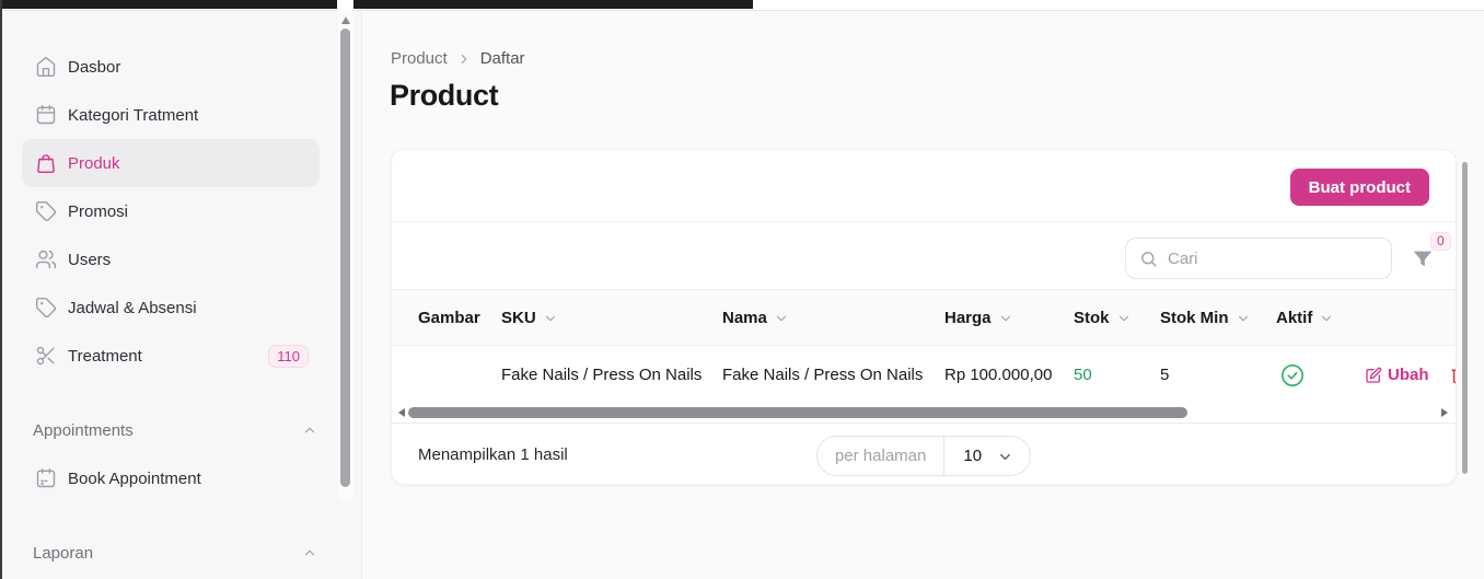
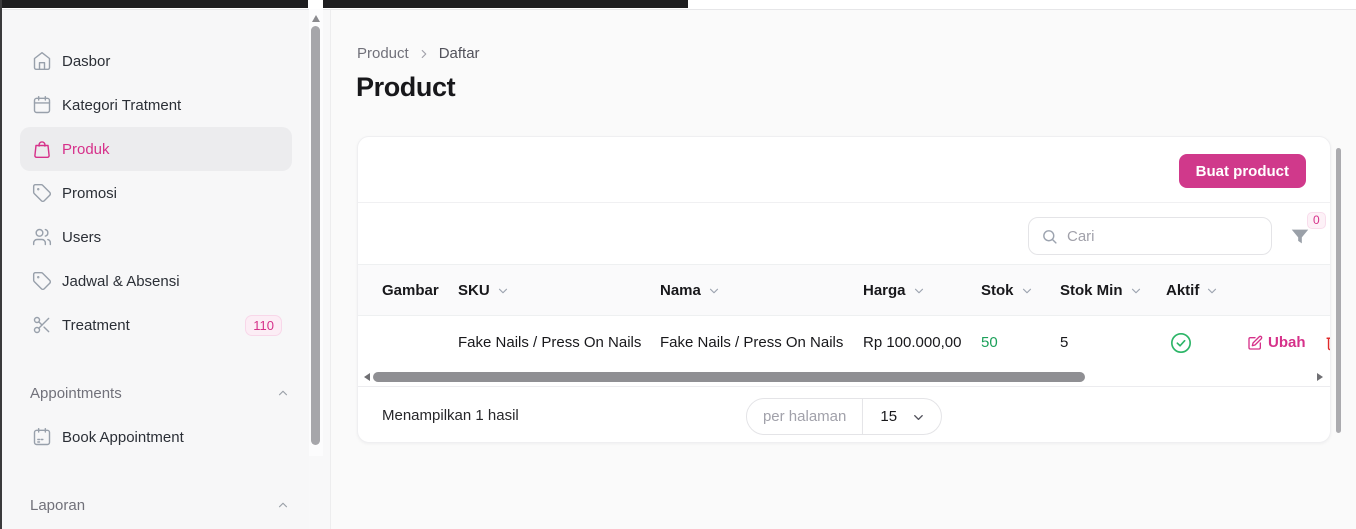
  Dasbor
  Kategori Tratment
  Produk
  Promosi
  Users
  Jadwal & Absensi
  Treatment
  110
  Appointments
  Book Appointment
  Laporan
  Product
  Daftar
  Product
  Buat product
  Cari
  0
  Gambar
  SKU
  Nama
  Harga
  Stok
  Stok Min
  Aktif
  Fake Nails / Press On Nails
  Fake Nails / Press On Nails
  Rp 100.000,00
  50
  5
  Ubah
  Menampilkan 1 hasil
  per halaman
- 10
+ 15
